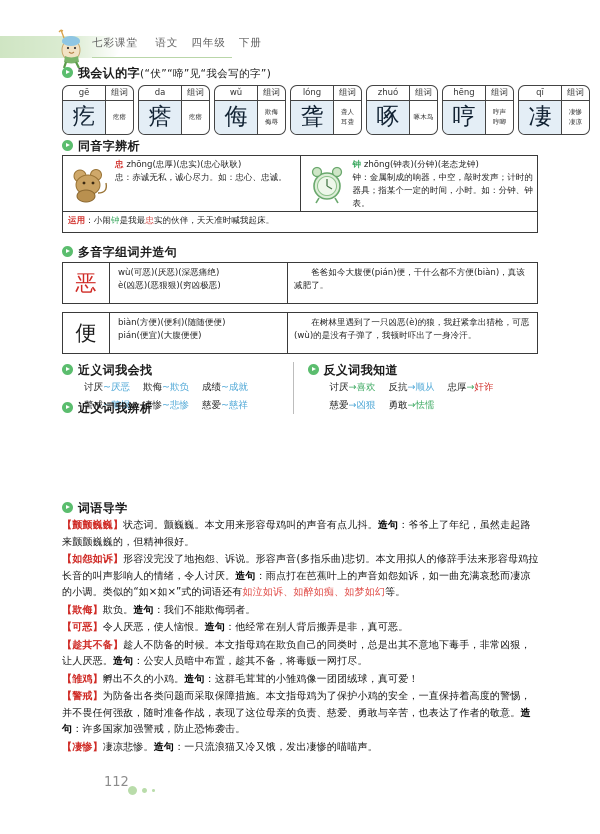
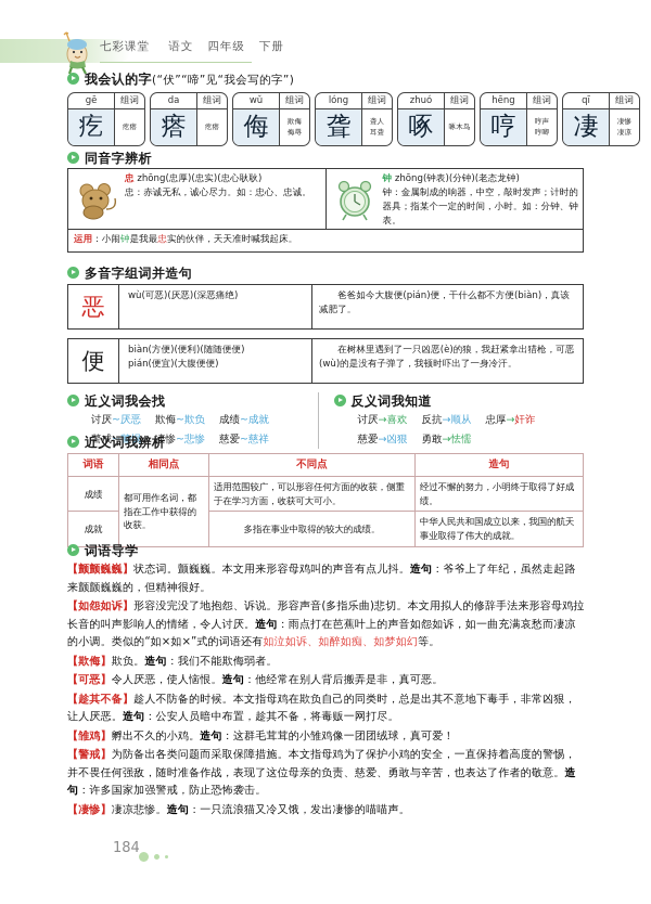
  七彩课堂 语文 四年级 下册
  我会认的字(“伏”“啼”见“我会写的字”)
  gē
  组词
  疙
  疙瘩
  da
  组词
  瘩
  疙瘩
  wǔ
  组词
  侮
  欺侮
  侮辱
  lóng
  组词
  聋
  聋人
  耳聋
  zhuó
  组词
  啄
  啄木鸟
  hēng
  组词
  哼
  哼声
  哼唧
  qī
  组词
  凄
  凄惨
  凄凉
  同音字辨析
  忠 zhōng(忠厚)(忠实)(忠心耿耿)
  忠：赤诚无私，诚心尽力。如：忠心、忠诚。
  钟 zhōng(钟表)(分钟)(老态龙钟)
  钟：金属制成的响器，中空，敲时发声；计时的器具；指某个一定的时间，小时。如：分钟、钟表。
  运用：小闹钟是我最忠实的伙伴，天天准时喊我起床。
  多音字组词并造句
  恶
  wù(可恶)(厌恶)(深恶痛绝)
- è(凶恶)(恶狠狠)(穷凶极恶)
  爸爸如今大腹便(pián)便，干什么都不方便(biàn)，真该减肥了。
  便
  biàn(方便)(便利)(随随便便)
  pián(便宜)(大腹便便)
  在树林里遇到了一只凶恶(è)的狼，我赶紧拿出猎枪，可恶(wù)的是没有子弹了，我顿时吓出了一身冷汗。
  近义词我会找
  讨厌~厌恶 欺侮~欺负 成绩~成就
  警戒~警惕 凄惨~悲惨 慈爱~慈祥
  反义词我知道
  讨厌→喜欢 反抗→顺从 忠厚→奸诈
  慈爱→凶狠 勇敢→怯懦
  近义词我辨析
+ 词语	相同点	不同点	造句
+ 成绩	都可用作名词，都指在工作中获得的收获。	适用范围较广，可以形容任何方面的收获，侧重于在学习方面，收获可大可小。	经过不懈的努力，小明终于取得了好成绩。
+ 成就	多指在事业中取得的较大的成绩。	中华人民共和国成立以来，我国的航天事业取得了伟大的成就。
  词语导学
  【颤颤巍巍】状态词。颤巍巍。本文用来形容母鸡叫的声音有点儿抖。造句：爷爷上了年纪，虽然走起路来颤颤巍巍的，但精神很好。
  【如怨如诉】形容没完没了地抱怨、诉说。形容声音(多指乐曲)悲切。本文用拟人的修辞手法来形容母鸡拉长音的叫声影响人的情绪，令人讨厌。造句：雨点打在芭蕉叶上的声音如怨如诉，如一曲充满哀愁而凄凉的小调。类似的“如×如×”式的词语还有如泣如诉、如醉如痴、如梦如幻等。
  【欺侮】欺负。造句：我们不能欺侮弱者。
  【可恶】令人厌恶，使人恼恨。造句：他经常在别人背后搬弄是非，真可恶。
  【趁其不备】趁人不防备的时候。本文指母鸡在欺负自己的同类时，总是出其不意地下毒手，非常凶狠，让人厌恶。造句：公安人员暗中布置，趁其不备，将毒贩一网打尽。
  【雏鸡】孵出不久的小鸡。造句：这群毛茸茸的小雏鸡像一团团绒球，真可爱！
  【警戒】为防备出各类问题而采取保障措施。本文指母鸡为了保护小鸡的安全，一直保持着高度的警惕，并不畏任何强敌，随时准备作战，表现了这位母亲的负责、慈爱、勇敢与辛苦，也表达了作者的敬意。造句：许多国家加强警戒，防止恐怖袭击。
  【凄惨】凄凉悲惨。造句：一只流浪猫又冷又饿，发出凄惨的喵喵声。
- 112
+ 184
